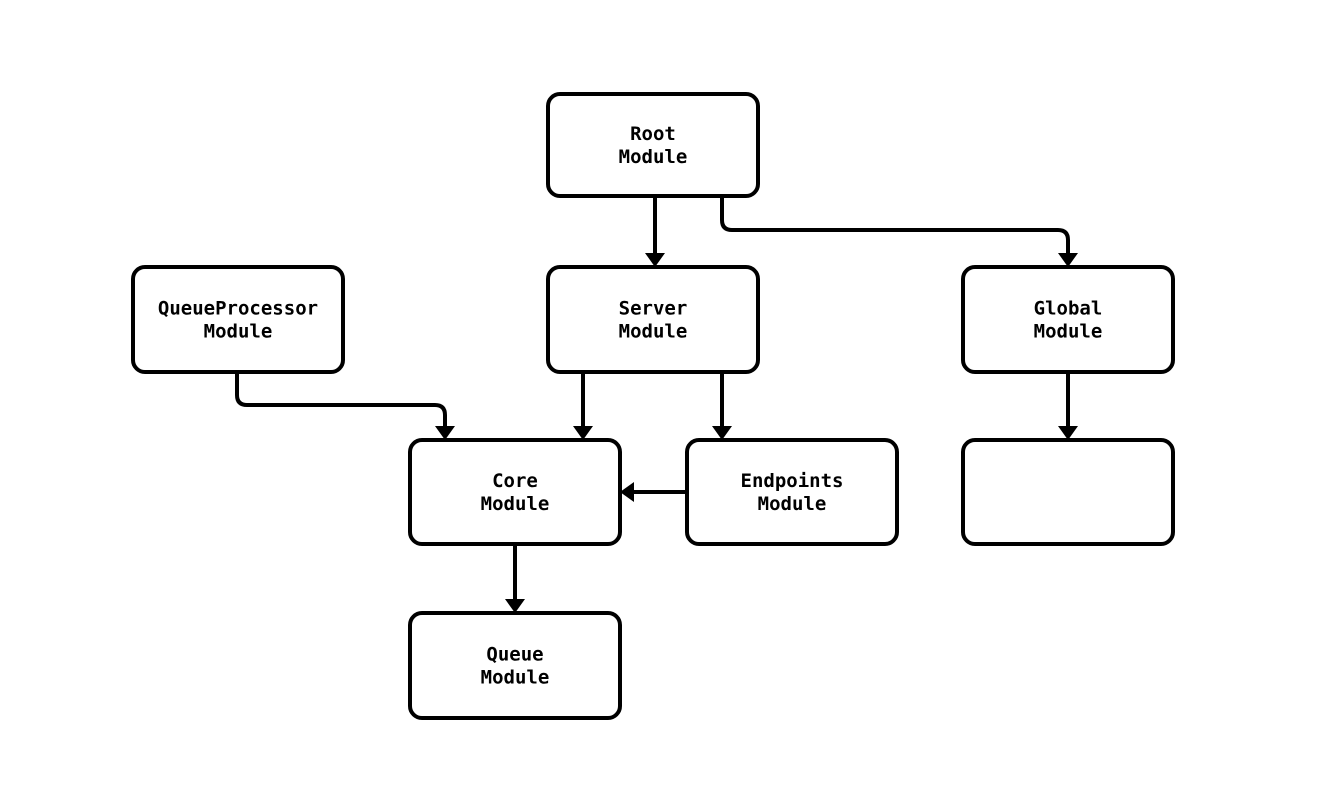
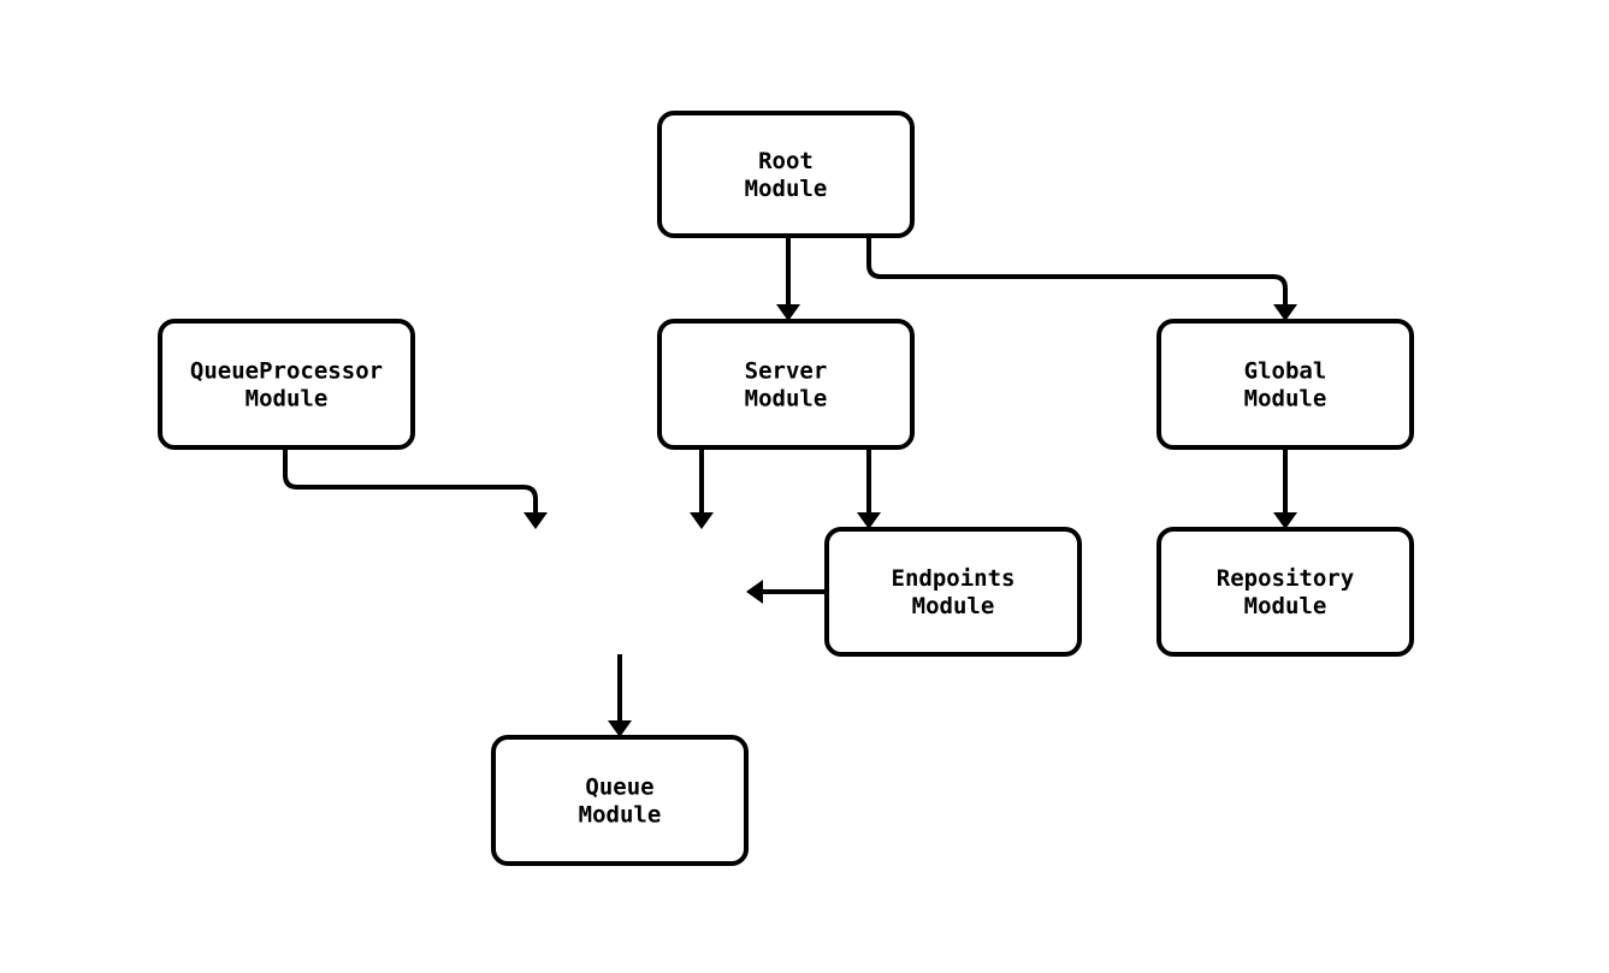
  Root Module
  QueueProcessor Module
  Server Module
  Global Module
- Core Module
  Endpoints Module
+ Repository Module
  Queue Module
